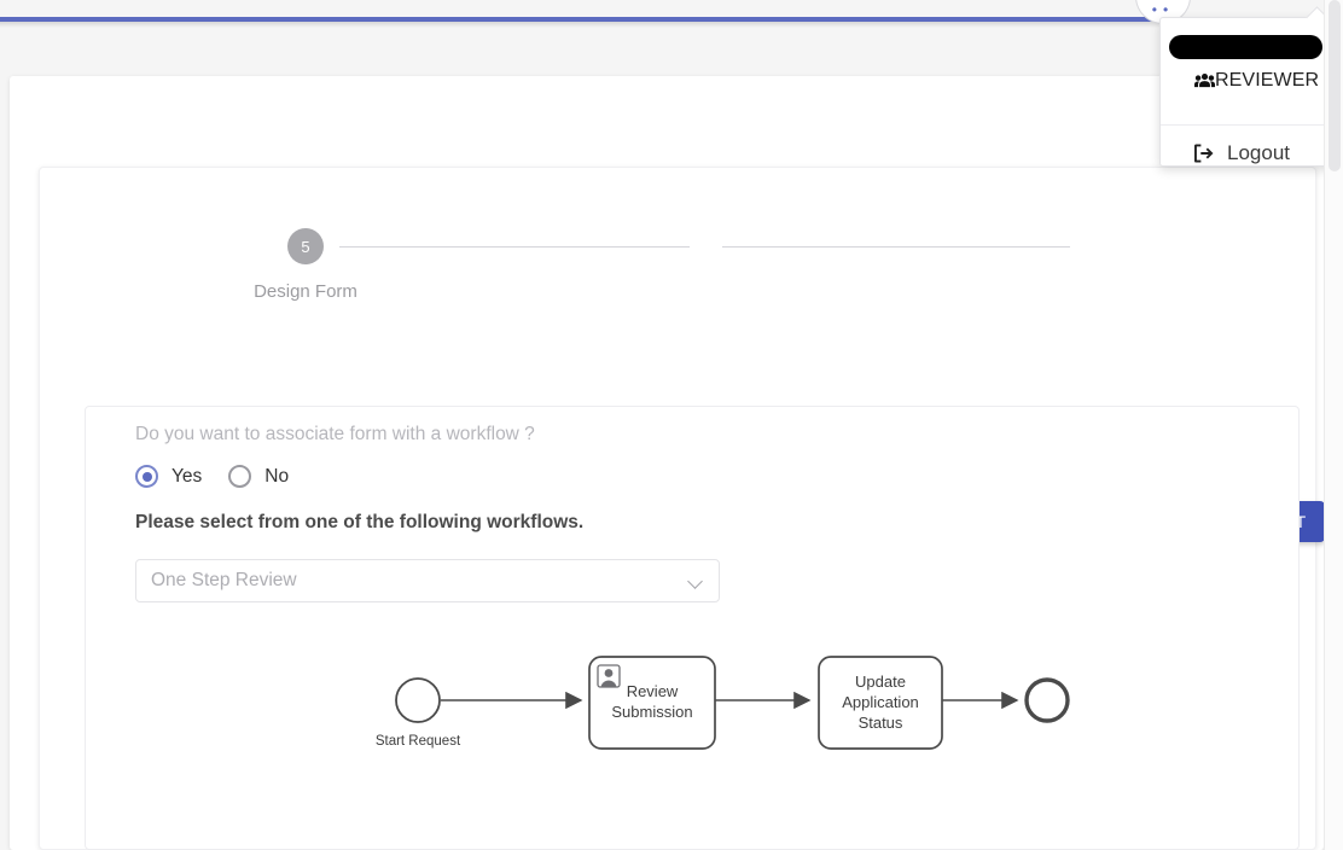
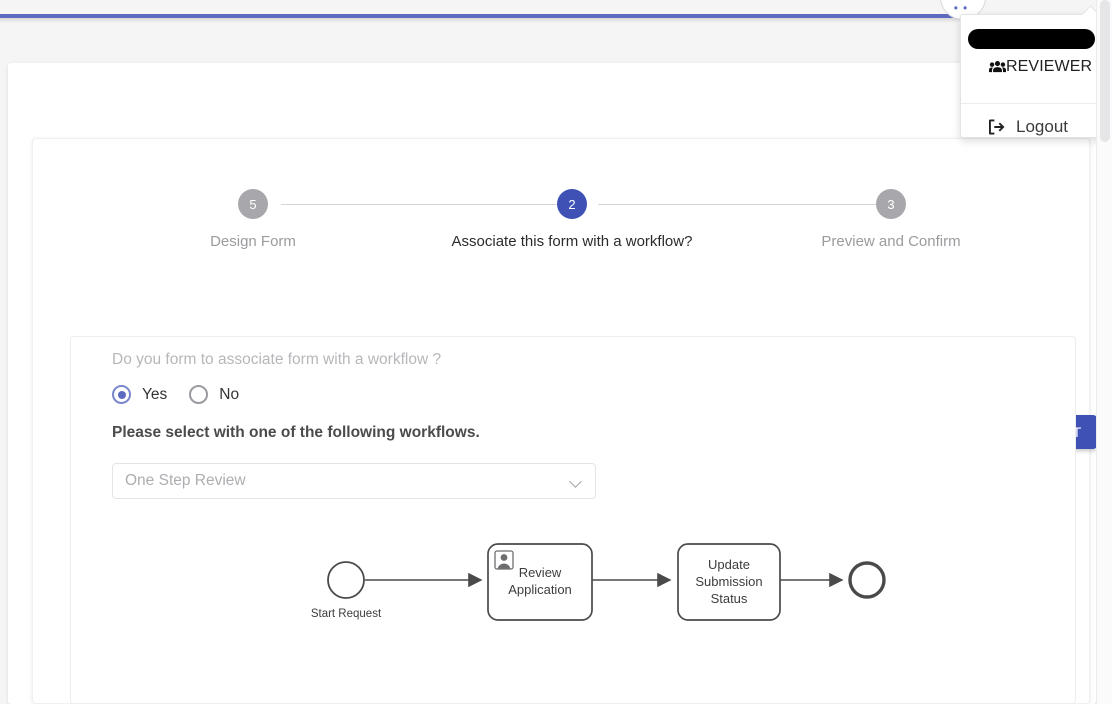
  5
  Design Form
+ 2
+ Associate this form with a workflow?
+ 3
+ Preview and Confirm
- Do you want to associate form with a workflow ?
+ Do you form to associate form with a workflow ?
  Yes
  No
- Please select from one of the following workflows.
+ Please select with one of the following workflows.
  One Step Review
  Start Request
  Review
- Submission
+ Application
  Update
- Application
+ Submission
  Status
  ••
  REVIEWER
  Logout
